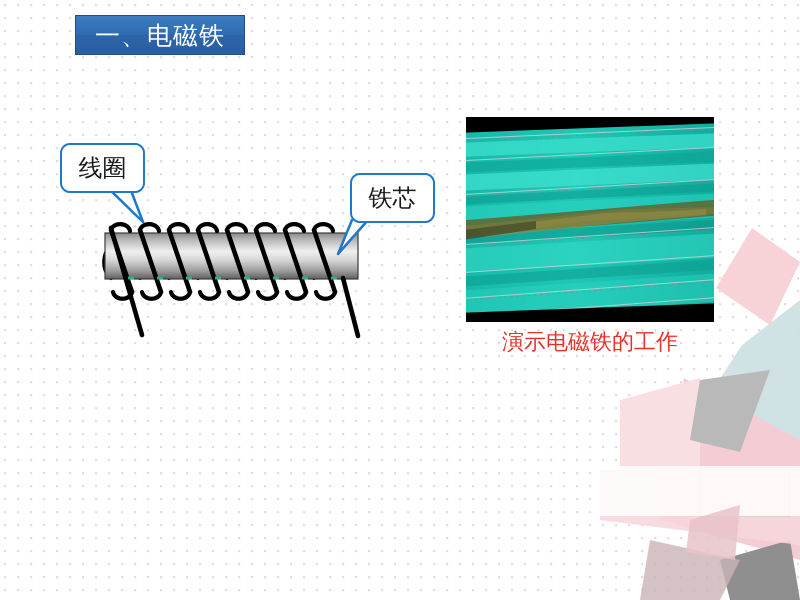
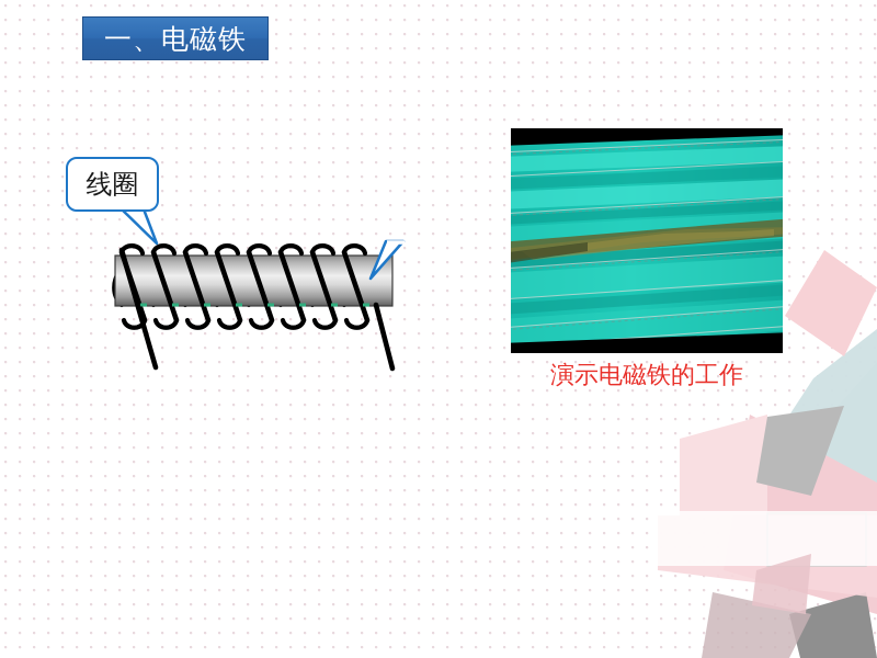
  一、电磁铁
  线圈
- 铁芯
  演示电磁铁的工作
